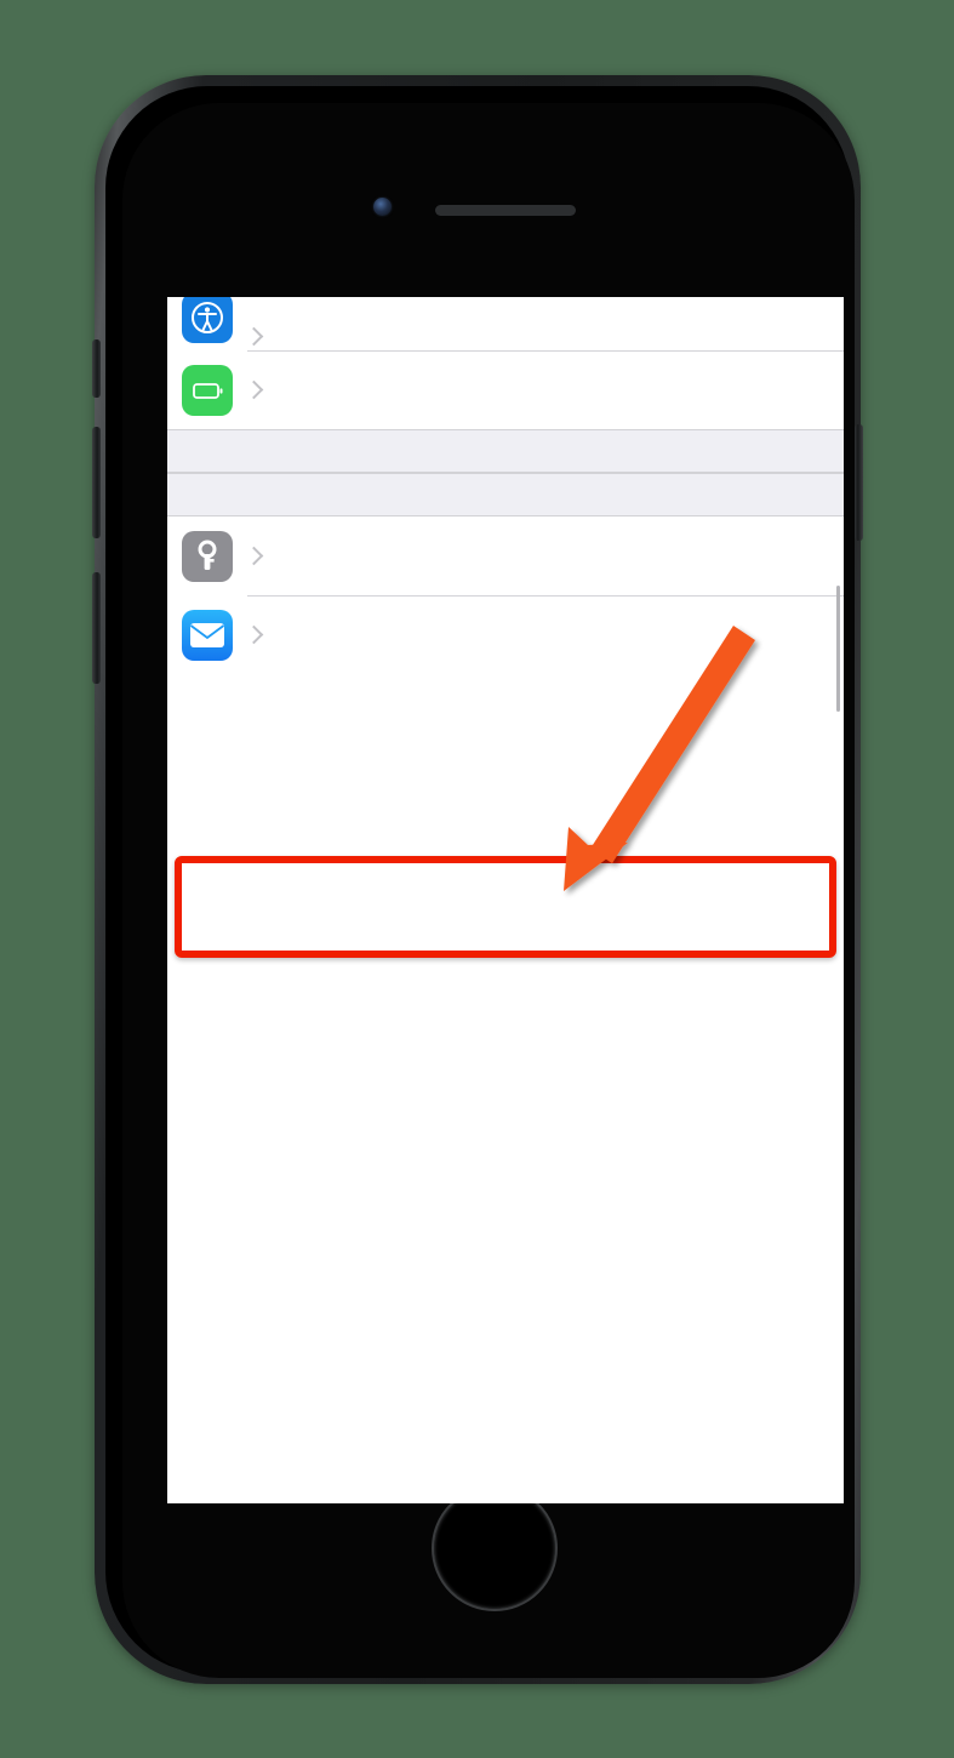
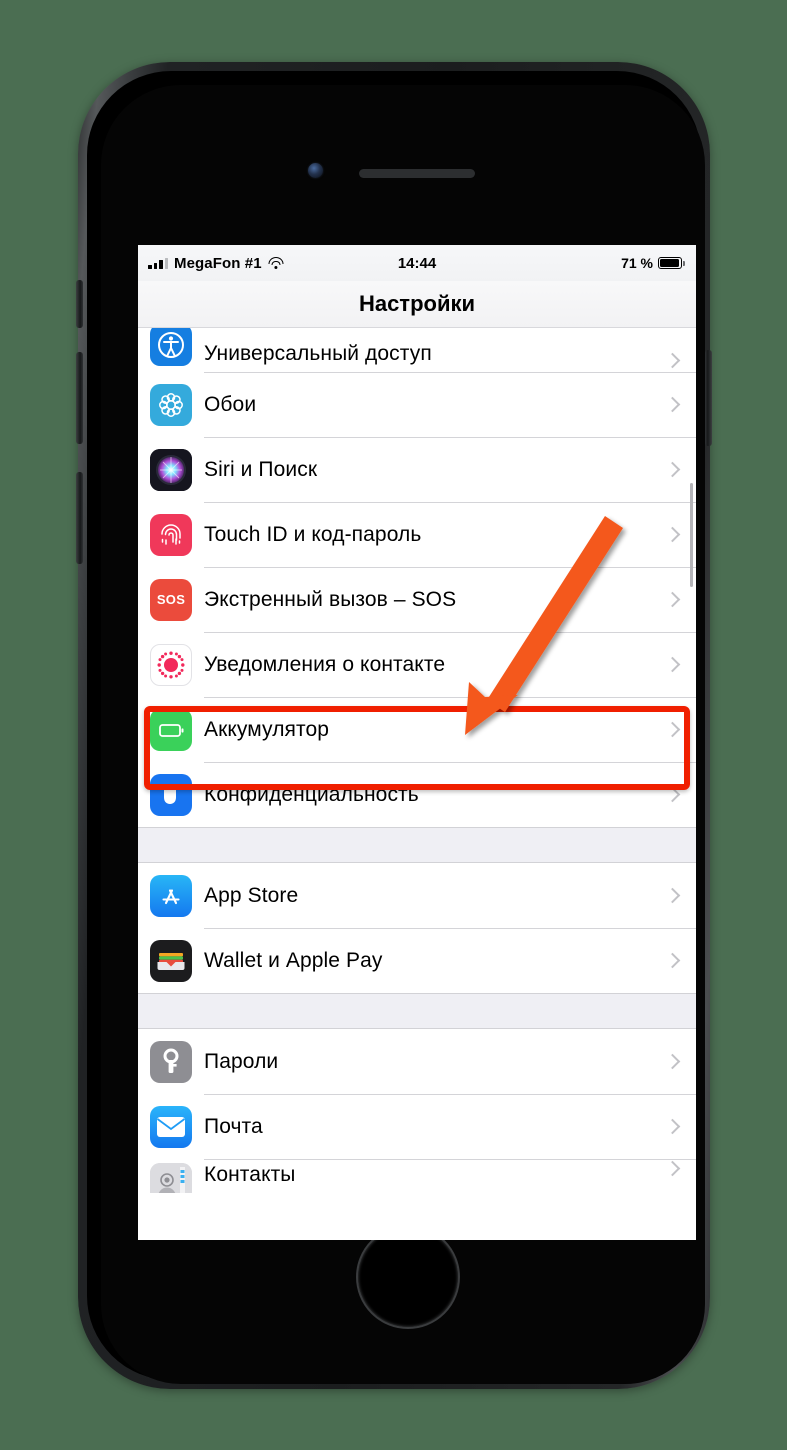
+ MegaFon #1
+ 14:44
+ 71 %
+ Настройки
+ Универсальный доступ
+ Обои
+ Siri и Поиск
+ Touch ID и код-пароль
+ SOS
+ Экстренный вызов – SOS
+ Уведомления о контакте
+ Аккумулятор
+ Конфиденциальность
+ App Store
+ Wallet и Apple Pay
+ Пароли
+ Почта
+ Контакты
